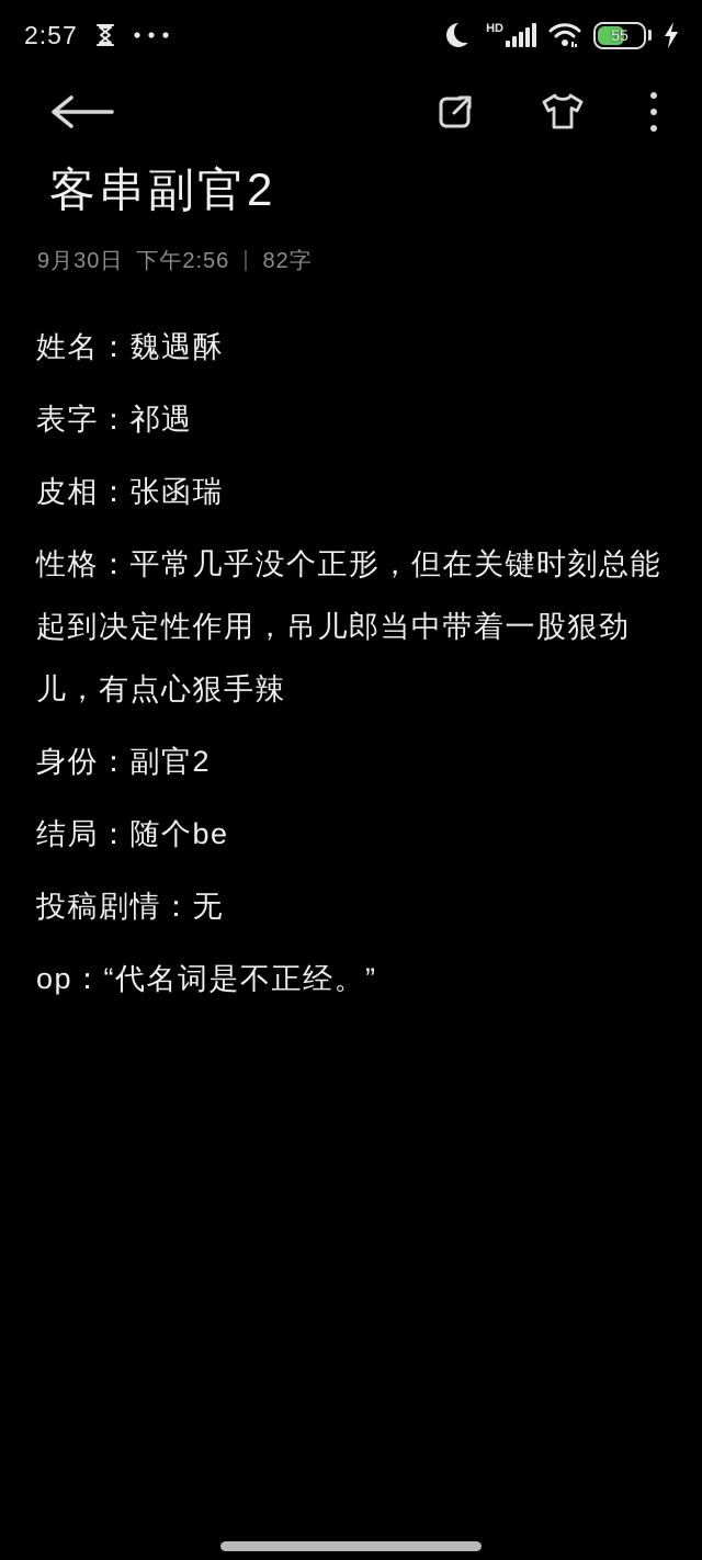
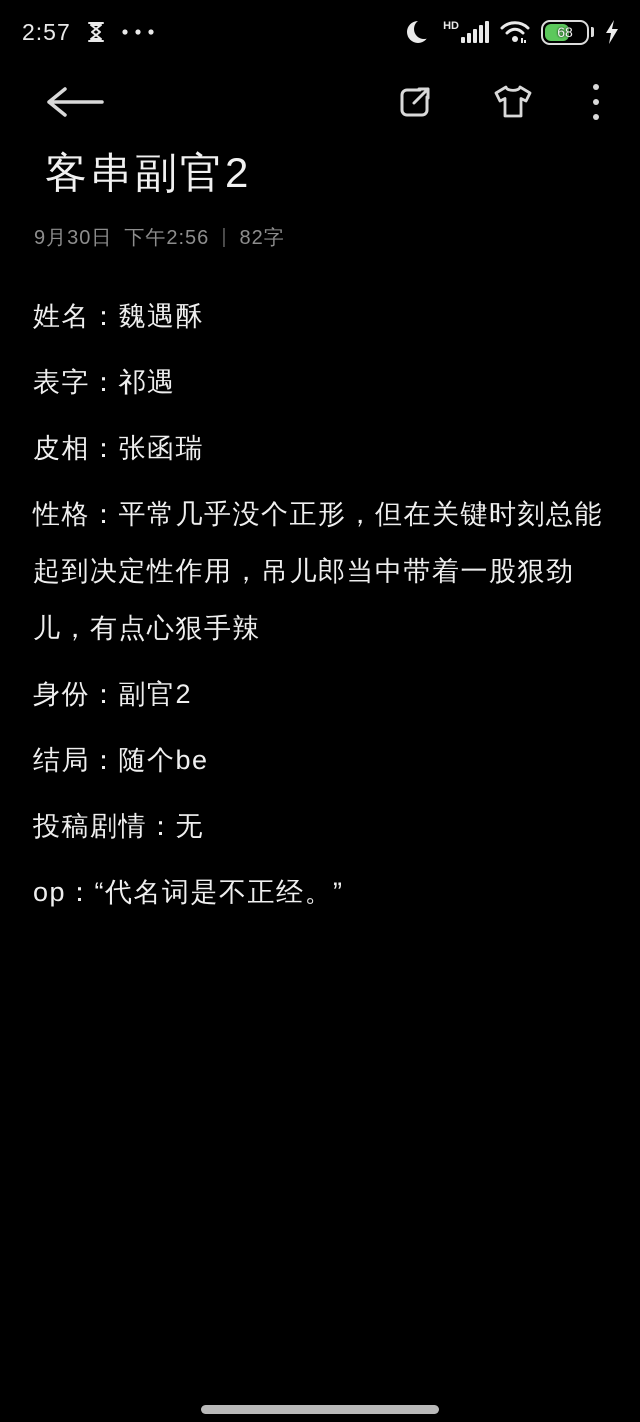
  2:57
  HD
- 55
+ 68
  客串副官2
  9月30日
  下午2:56
  |
  82字
  姓名：魏遇酥
  表字：祁遇
  皮相：张函瑞
  性格：平常几乎没个正形，但在关键时刻总能起到决定性作用，吊儿郎当中带着一股狠劲儿，有点心狠手辣
  身份：副官2
  结局：随个be
  投稿剧情：无
  op：“代名词是不正经。”
